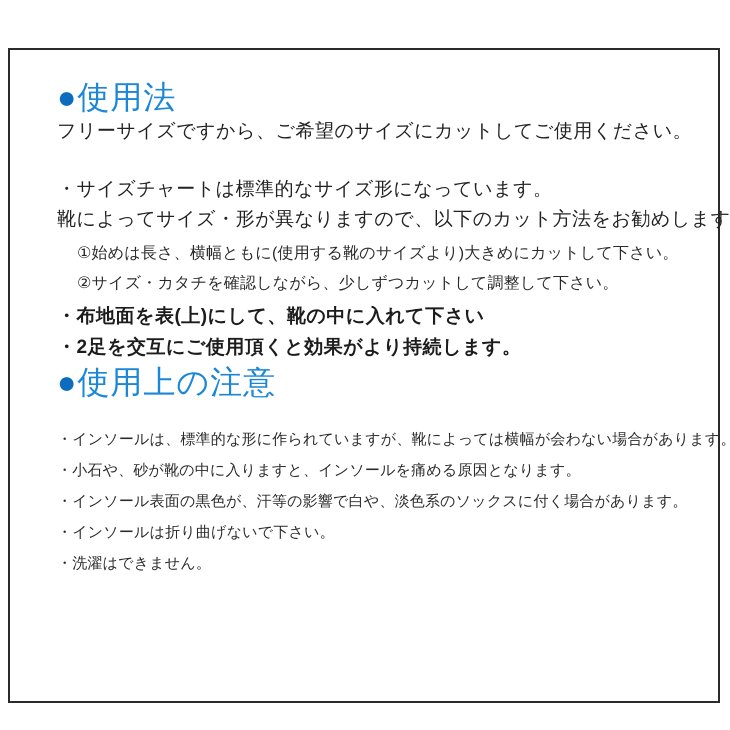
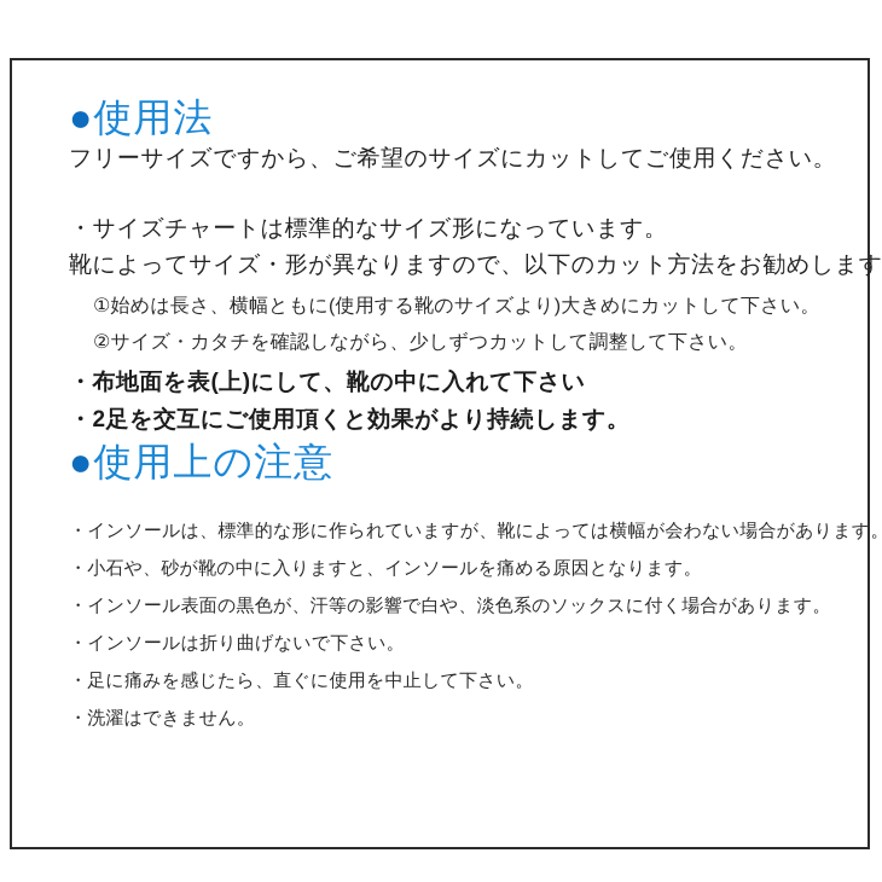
  ●使用法
  フリーサイズですから、ご希望のサイズにカットしてご使用ください。
  ・サイズチャートは標準的なサイズ形になっています。
  靴によってサイズ・形が異なりますので、以下のカット方法をお勧めします
  ①始めは長さ、横幅ともに(使用する靴のサイズより)大きめにカットして下さい。
  ②サイズ・カタチを確認しながら、少しずつカットして調整して下さい。
  ・布地面を表(上)にして、靴の中に入れて下さい
  ・2足を交互にご使用頂くと効果がより持続します。
  ●使用上の注意
  ・インソールは、標準的な形に作られていますが、靴によっては横幅が会わない場合があります。
  ・小石や、砂が靴の中に入りますと、インソールを痛める原因となります。
  ・インソール表面の黒色が、汗等の影響で白や、淡色系のソックスに付く場合があります。
  ・インソールは折り曲げないで下さい。
+ ・足に痛みを感じたら、直ぐに使用を中止して下さい。
  ・洗濯はできません。
